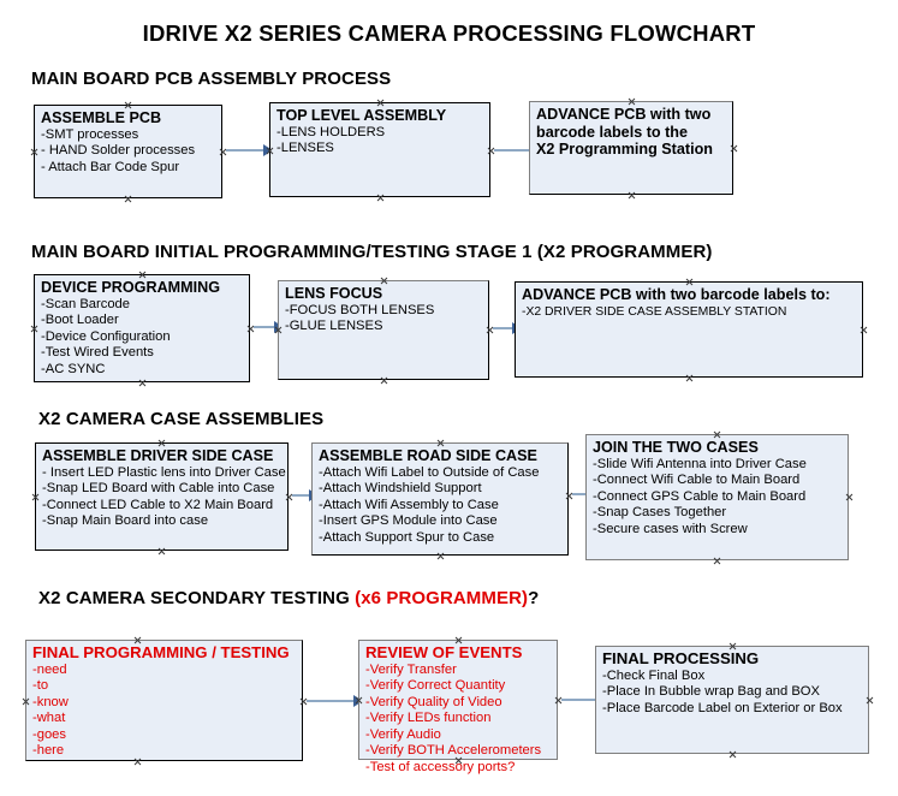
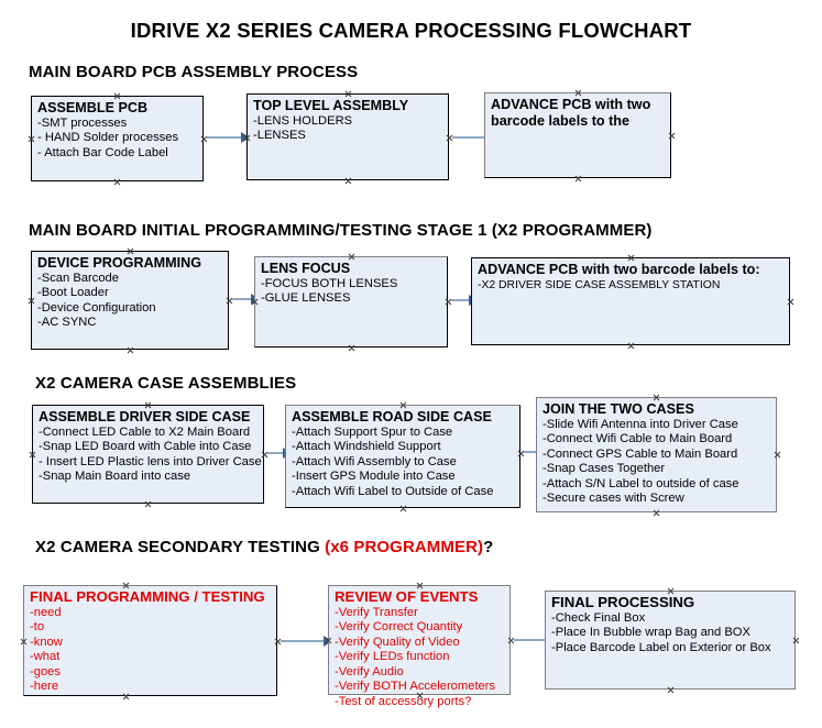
  IDRIVE X2 SERIES CAMERA PROCESSING FLOWCHART
  MAIN BOARD PCB ASSEMBLY PROCESS
  ASSEMBLE PCB
  -SMT processes
  - HAND Solder processes
- - Attach Bar Code Spur
+ - Attach Bar Code Label
  TOP LEVEL ASSEMBLY
  -LENS HOLDERS
  -LENSES
  ADVANCE PCB with two
  barcode labels to the
- X2 Programming Station
  MAIN BOARD INITIAL PROGRAMMING/TESTING STAGE 1 (X2 PROGRAMMER)
  DEVICE PROGRAMMING
  -Scan Barcode
  -Boot Loader
  -Device Configuration
- -Test Wired Events
  -AC SYNC
  LENS FOCUS
  -FOCUS BOTH LENSES
  -GLUE LENSES
  ADVANCE PCB with two barcode labels to:
  -X2 DRIVER SIDE CASE ASSEMBLY STATION
  X2 CAMERA CASE ASSEMBLIES
  ASSEMBLE DRIVER SIDE CASE
- - Insert LED Plastic lens into Driver Case
+ -Connect LED Cable to X2 Main Board
  -Snap LED Board with Cable into Case
- -Connect LED Cable to X2 Main Board
+ - Insert LED Plastic lens into Driver Case
  -Snap Main Board into case
  ASSEMBLE ROAD SIDE CASE
- -Attach Wifi Label to Outside of Case
+ -Attach Support Spur to Case
  -Attach Windshield Support
  -Attach Wifi Assembly to Case
  -Insert GPS Module into Case
- -Attach Support Spur to Case
+ -Attach Wifi Label to Outside of Case
  JOIN THE TWO CASES
  -Slide Wifi Antenna into Driver Case
  -Connect Wifi Cable to Main Board
  -Connect GPS Cable to Main Board
  -Snap Cases Together
+ -Attach S/N Label to outside of case
  -Secure cases with Screw
  X2 CAMERA SECONDARY TESTING (x6 PROGRAMMER)?
  FINAL PROGRAMMING / TESTING
  -need
  -to
  -know
  -what
  -goes
  -here
  REVIEW OF EVENTS
  -Verify Transfer
  -Verify Correct Quantity
  -Verify Quality of Video
  -Verify LEDs function
  -Verify Audio
  -Verify BOTH Accelerometers
  -Test of accessory ports?
  FINAL PROCESSING
  -Check Final Box
  -Place In Bubble wrap Bag and BOX
  -Place Barcode Label on Exterior or Box
